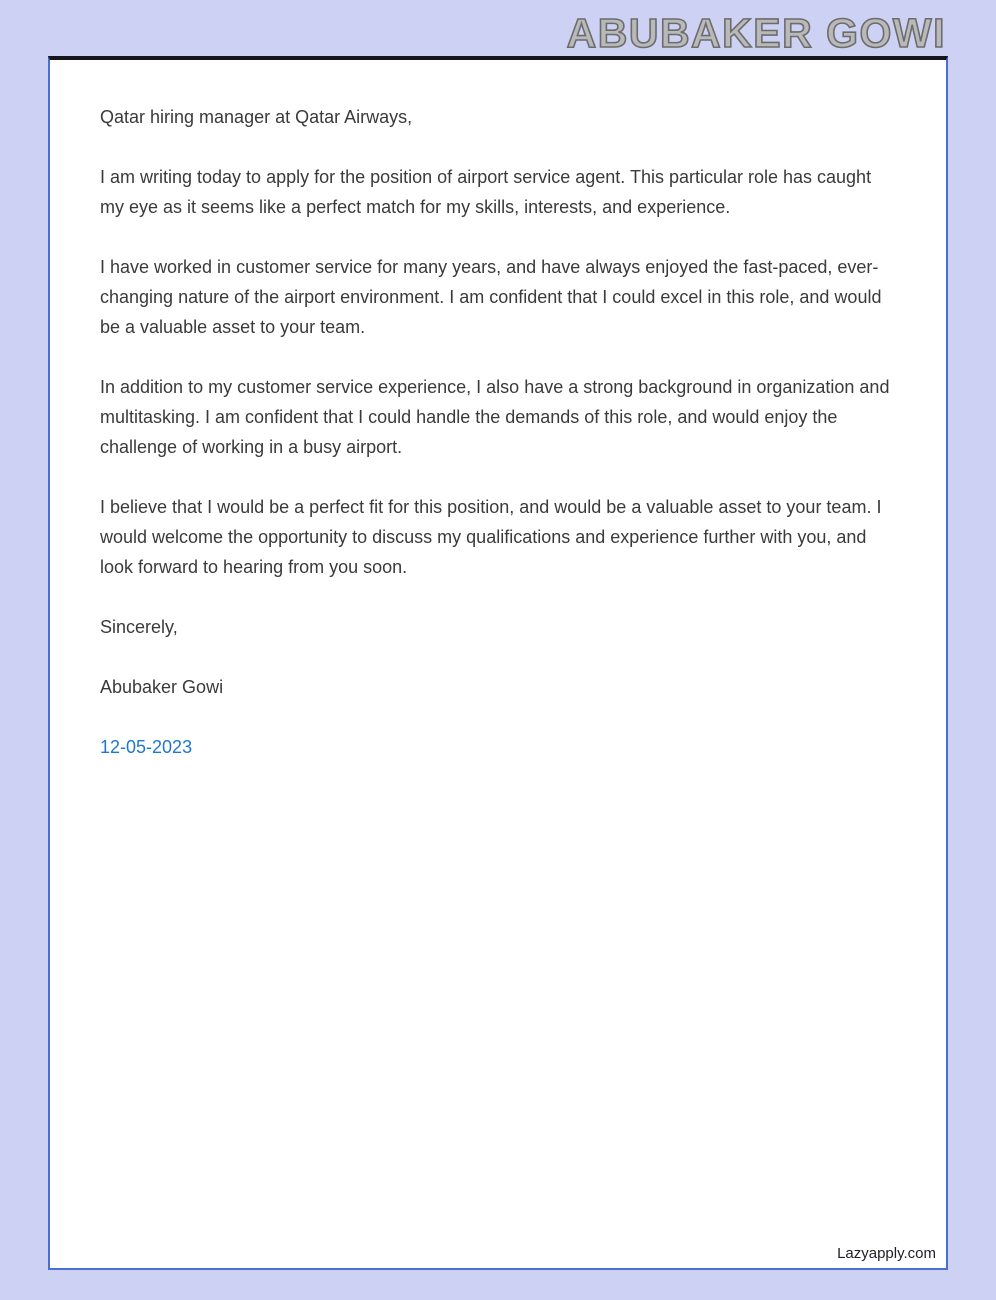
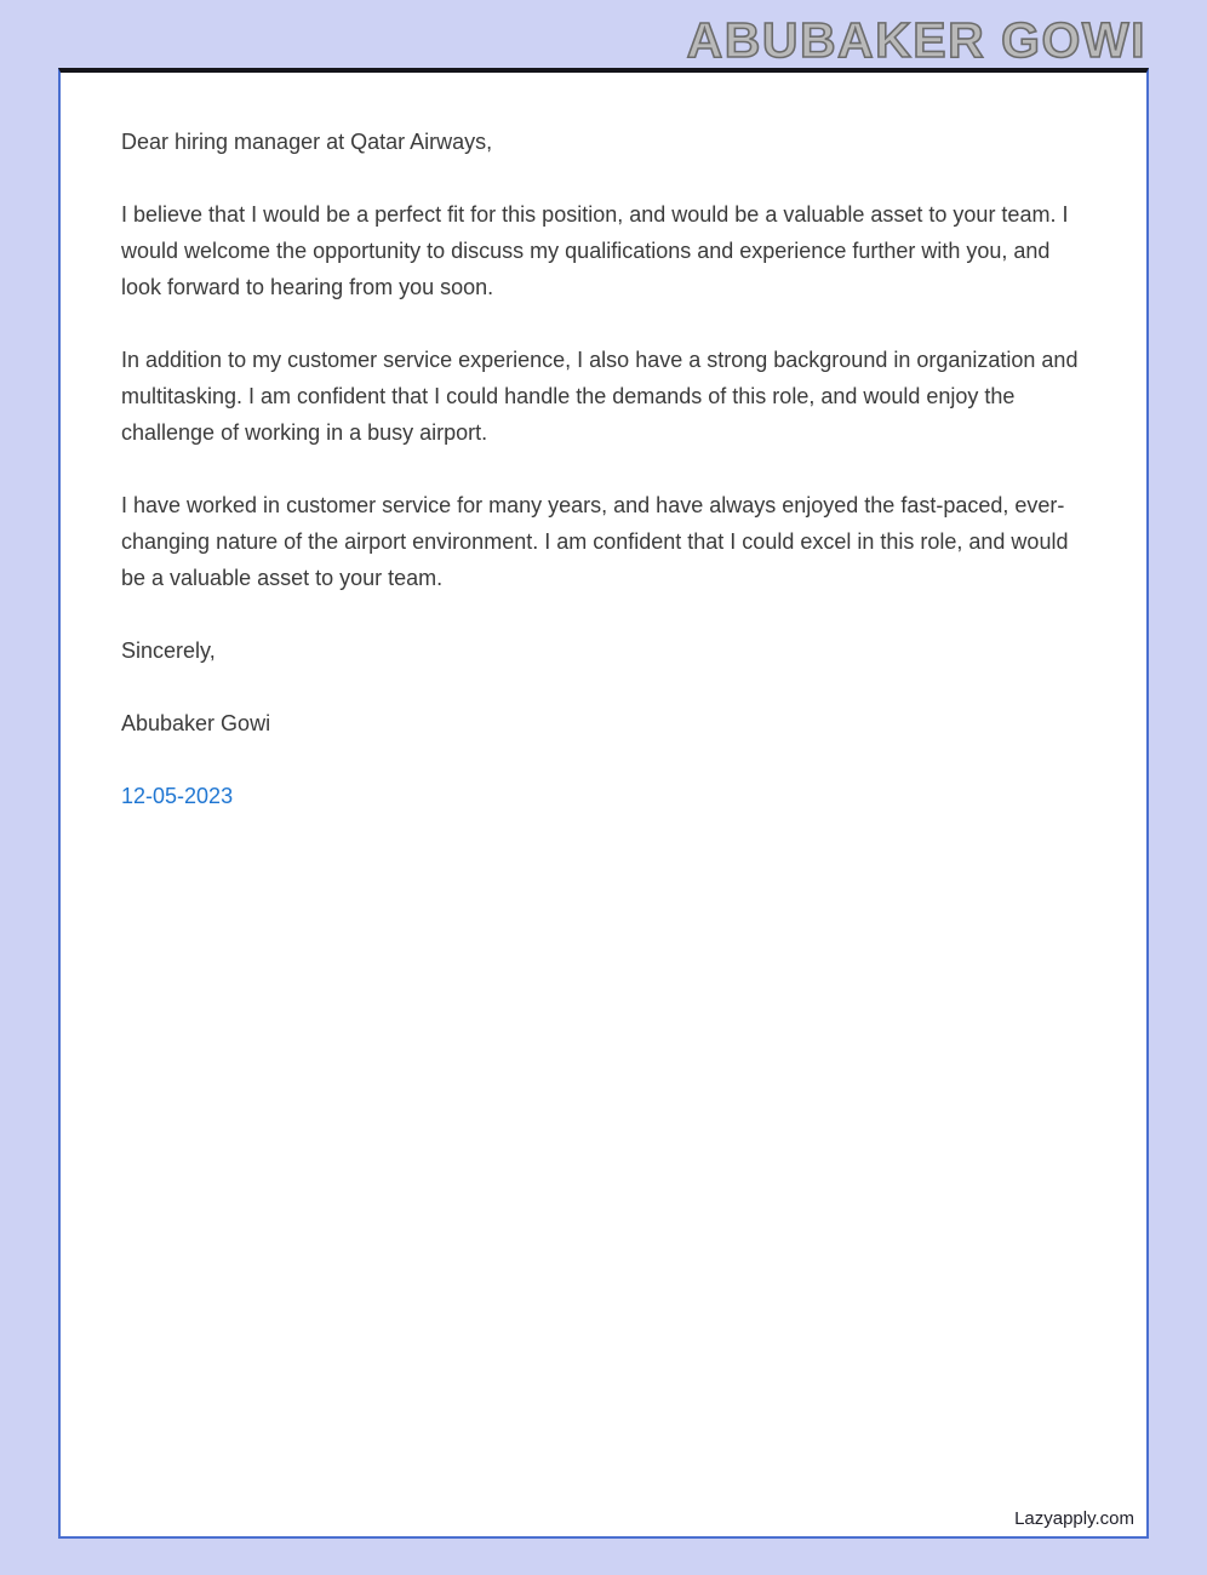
  ABUBAKER GOWI
- Qatar hiring manager at Qatar Airways,
+ Dear hiring manager at Qatar Airways,
- I am writing today to apply for the position of airport service agent. This particular role has caught my eye as it seems like a perfect match for my skills, interests, and experience.
- I have worked in customer service for many years, and have always enjoyed the fast-paced, ever-changing nature of the airport environment. I am confident that I could excel in this role, and would be a valuable asset to your team.
+ I believe that I would be a perfect fit for this position, and would be a valuable asset to your team. I would welcome the opportunity to discuss my qualifications and experience further with you, and look forward to hearing from you soon.
  In addition to my customer service experience, I also have a strong background in organization and multitasking. I am confident that I could handle the demands of this role, and would enjoy the challenge of working in a busy airport.
- I believe that I would be a perfect fit for this position, and would be a valuable asset to your team. I would welcome the opportunity to discuss my qualifications and experience further with you, and look forward to hearing from you soon.
+ I have worked in customer service for many years, and have always enjoyed the fast-paced, ever-changing nature of the airport environment. I am confident that I could excel in this role, and would be a valuable asset to your team.
  Sincerely,
  Abubaker Gowi
  12-05-2023
  Lazyapply.com
